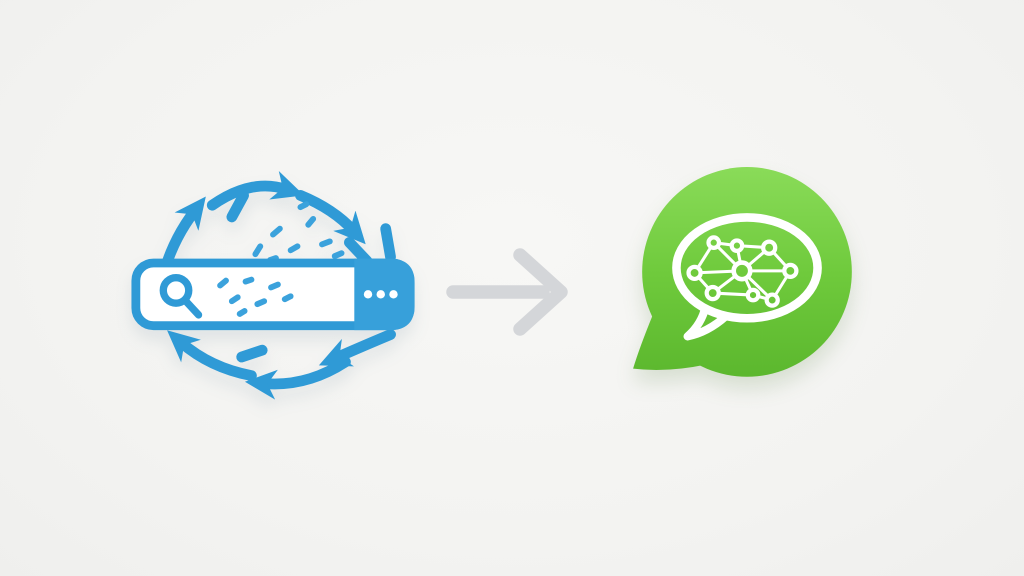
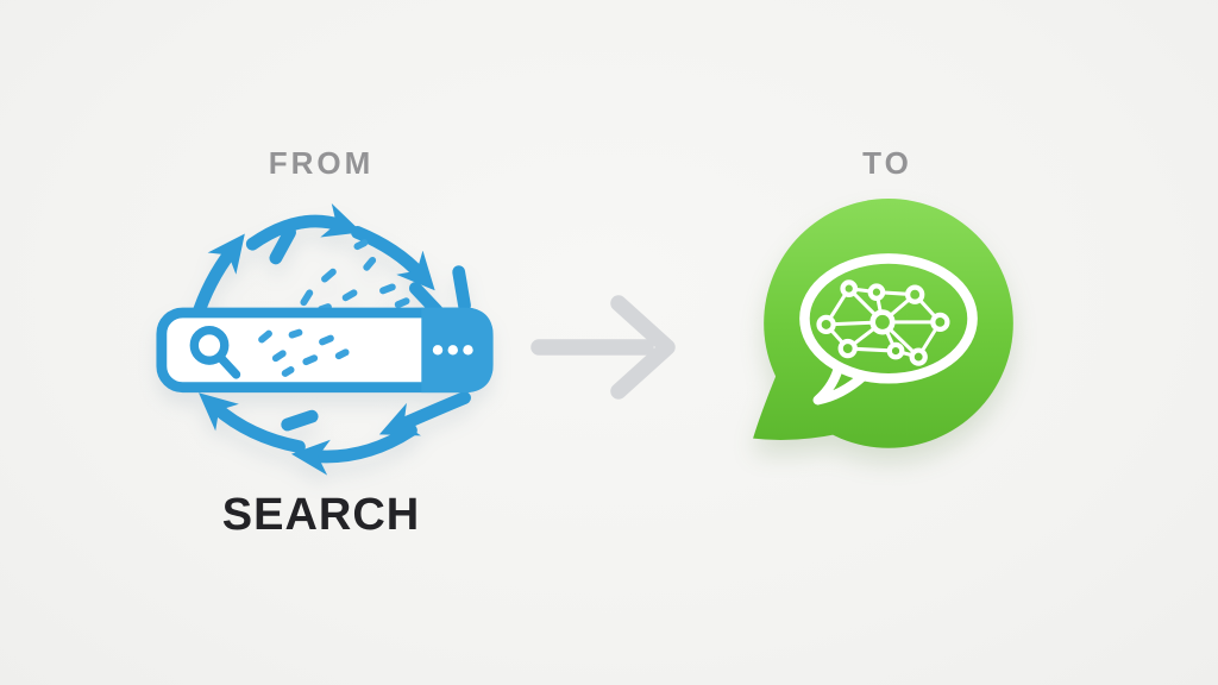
+ FROM
+ SEARCH
+ TO
